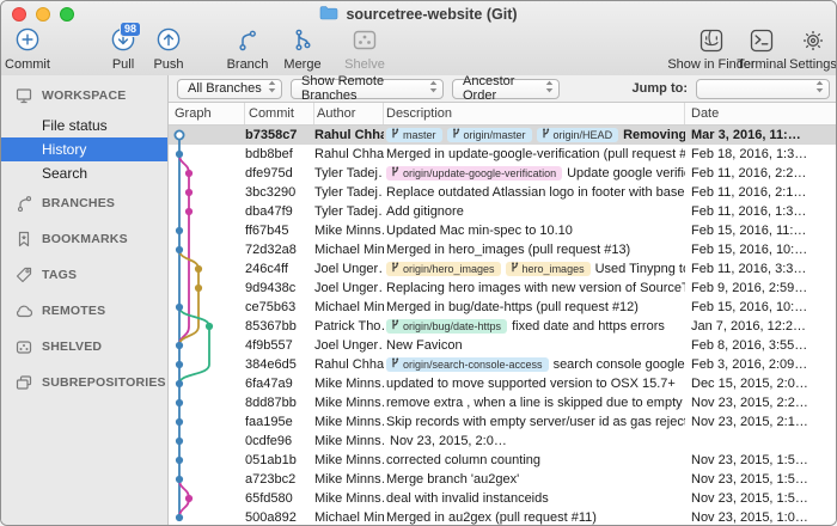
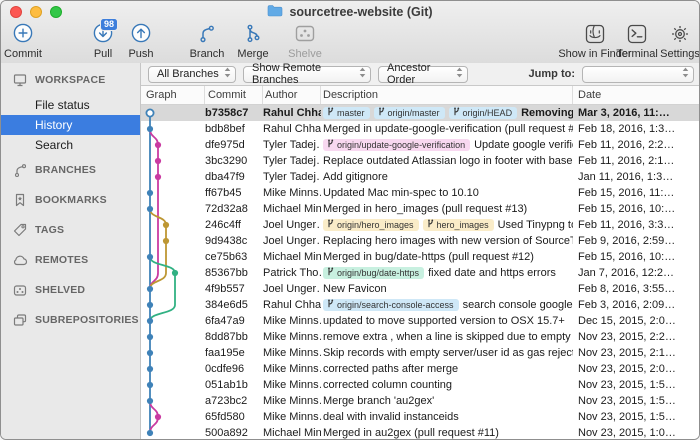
  sourcetree-website (Git)
  Commit
  98
  Pull
  Push
  Branch
  Merge
  Shelve
  Show in Finder
  Terminal
  Settings
  WORKSPACE
  File status
  History
  Search
  BRANCHES
  BOOKMARKS
  TAGS
  REMOTES
  SHELVED
  SUBREPOSITORIES
  All Branches
  Show Remote Branches
  Ancestor Order
  Jump to:
  Graph
  Commit
  Author
  Description
  Date
  b7358c7
  Rahul Chh
  master
  origin/master
  origin/HEAD
  Removing
  Mar 3, 2016, 11:…
  bdb8bef
  Rahul Chha
  Merged in update-google-verification (pull request #
  Feb 18, 2016, 1:3…
  dfe975d
  Tyler Tadej
  origin/update-google-verification
  Update google verifi
  Feb 11, 2016, 2:2…
  3bc3290
  Tyler Tadej
  Replace outdated Atlassian logo in footer with base
  Feb 11, 2016, 2:1…
  dba47f9
  Tyler Tadej
  Add gitignore
- Feb 11, 2016, 1:3…
+ Jan 11, 2016, 1:3…
  ff67b45
  Mike Minns
  Updated Mac min-spec to 10.10
  Feb 15, 2016, 11:…
  72d32a8
  Michael Min
  Merged in hero_images (pull request #13)
  Feb 15, 2016, 10:…
  246c4ff
  Joel Unger
  origin/hero_images
  hero_images
  Used Tinypng t
  Feb 11, 2016, 3:3…
  9d9438c
  Joel Unger
  Replacing hero images with new version of Source
  Feb 9, 2016, 2:59…
  ce75b63
  Michael Min
  Merged in bug/date-https (pull request #12)
  Feb 15, 2016, 10:…
  85367bb
  Patrick Tho
  origin/bug/date-https
  fixed date and https errors
  Jan 7, 2016, 12:2…
  4f9b557
  Joel Unger
  New Favicon
  Feb 8, 2016, 3:55…
  384e6d5
  Rahul Chha
  origin/search-console-access
  search console google
  Feb 3, 2016, 2:09…
  6fa47a9
  Mike Minns
  updated to move supported version to OSX 15.7+
  Dec 15, 2015, 2:0…
  8dd87bb
  Mike Minns
  remove extra , when a line is skipped due to empty
  Nov 23, 2015, 2:2…
  faa195e
  Mike Minns
  Skip records with empty server/user id as gas rejec
  Nov 23, 2015, 2:1…
  0cdfe96
  Mike Minns
+ corrected paths after merge
  Nov 23, 2015, 2:0…
  051ab1b
  Mike Minns
  corrected column counting
  Nov 23, 2015, 1:5…
  a723bc2
  Mike Minns
  Merge branch 'au2gex'
  Nov 23, 2015, 1:5…
  65fd580
  Mike Minns
  deal with invalid instanceids
  Nov 23, 2015, 1:5…
  500a892
  Michael Min
  Merged in au2gex (pull request #11)
  Nov 23, 2015, 1:0…
